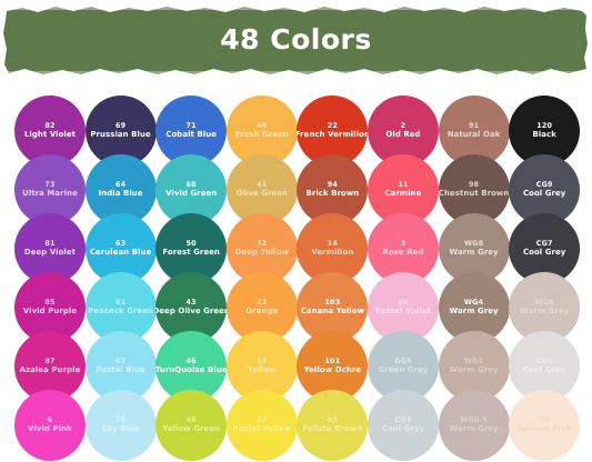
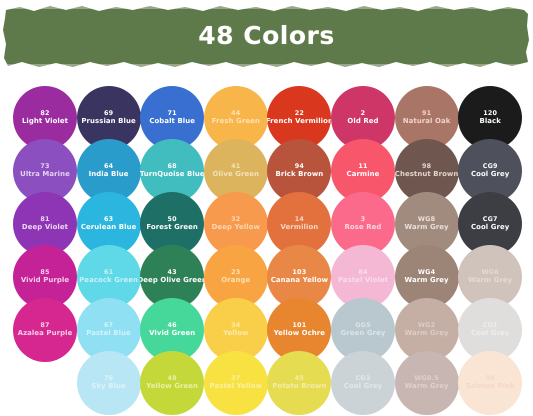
  48 Colors
  82
  Light Violet
  69
  Prussian Blue
  71
  Cobalt Blue
  44
  Fresh Green
  22
  French Vermilio
  2
  Old Red
  91
  Natural Oak
  120
  Black
  73
  Ultra Marine
  64
  India Blue
  68
- Vivid Green
+ TurnQuoise Blue
  41
  Olive Green
  94
  Brick Brown
  11
  Carmine
  98
  Chestnut Brown
  CG9
  Cool Grey
  81
  Deep Violet
  63
  Cerulean Blue
  50
  Forest Green
  32
  Deep Yellow
  14
  Vermilion
  3
  Rose Red
  WG8
  Warm Grey
  CG7
  Cool Grey
  85
  Vivid Purple
  61
  Peacock Green
  43
  Deep Olive Gree
  23
  Orange
  103
  Canana Yellow
  84
  Pastel Violet
  WG4
  Warm Grey
  WG6
  Warm Grey
  87
  Azalea Purple
  67
  Pastel Blue
  46
- TurnQuoise Blue
+ Vivid Green
  34
  Yellow
  101
  Yellow Ochre
  GG5
  Green Grey
  WG2
  Warm Grey
- 6
- Vivid Pink
  76
  Sky Blue
  48
  Yellow Green
  37
  Pastel Yellow
  45
  Potato Brown
  WG0.5
  Warm Grey
